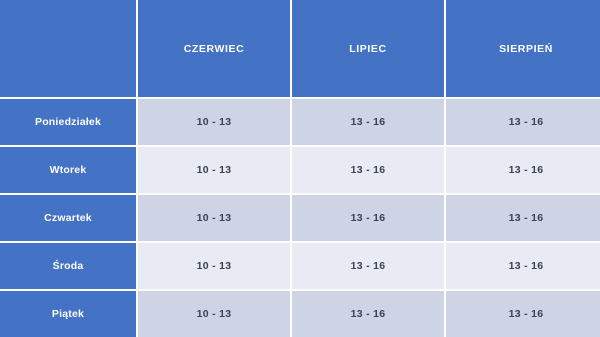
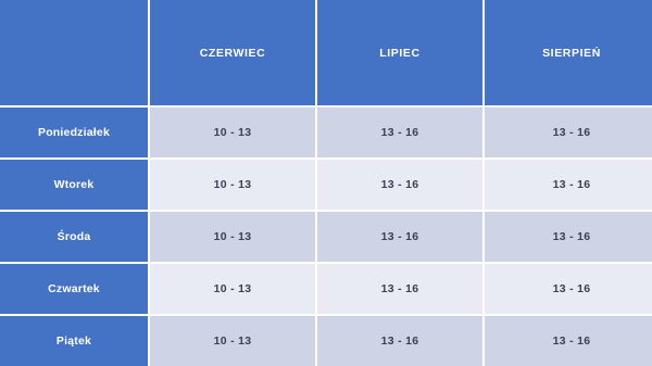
  CZERWIEC
  LIPIEC
  SIERPIEŃ
  Poniedziałek
  10 - 13
  13 - 16
  13 - 16
  Wtorek
  10 - 13
  13 - 16
  13 - 16
- Czwartek
+ Środa
  10 - 13
  13 - 16
  13 - 16
- Środa
+ Czwartek
  10 - 13
  13 - 16
  13 - 16
  Piątek
  10 - 13
  13 - 16
  13 - 16
